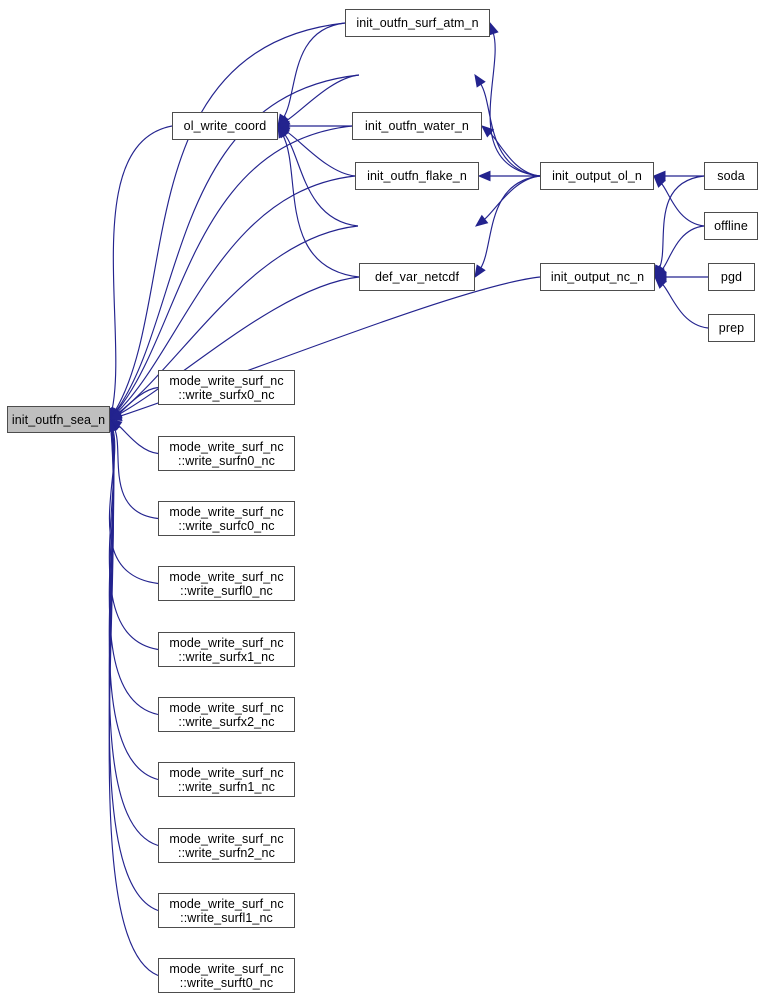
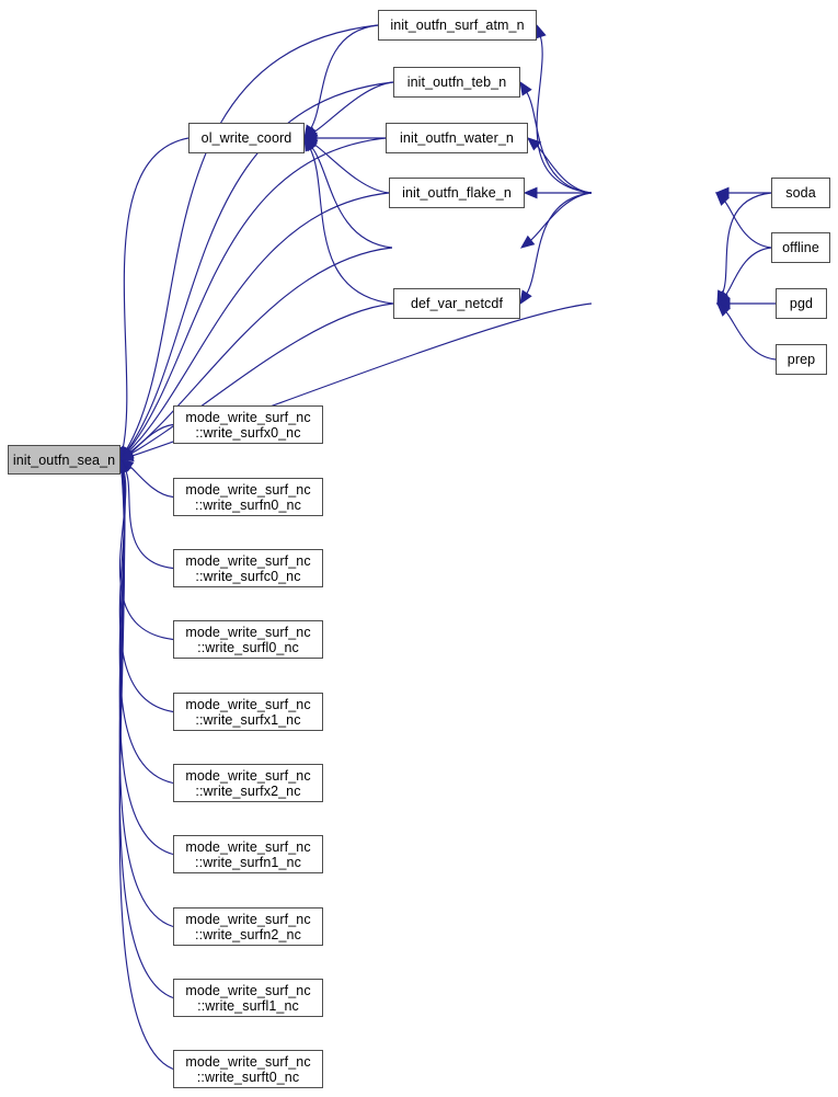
  init_outfn_sea_n
  ol_write_coord
  init_outfn_surf_atm_n
+ init_outfn_teb_n
  init_outfn_water_n
  init_outfn_flake_n
  def_var_netcdf
- init_output_ol_n
- init_output_nc_n
  soda
  offline
  pgd
  prep
  mode_write_surf_nc
  ::write_surfx0_nc
  mode_write_surf_nc
  ::write_surfn0_nc
  mode_write_surf_nc
  ::write_surfc0_nc
  mode_write_surf_nc
  ::write_surfl0_nc
  mode_write_surf_nc
  ::write_surfx1_nc
  mode_write_surf_nc
  ::write_surfx2_nc
  mode_write_surf_nc
  ::write_surfn1_nc
  mode_write_surf_nc
  ::write_surfn2_nc
  mode_write_surf_nc
  ::write_surfl1_nc
  mode_write_surf_nc
  ::write_surft0_nc
